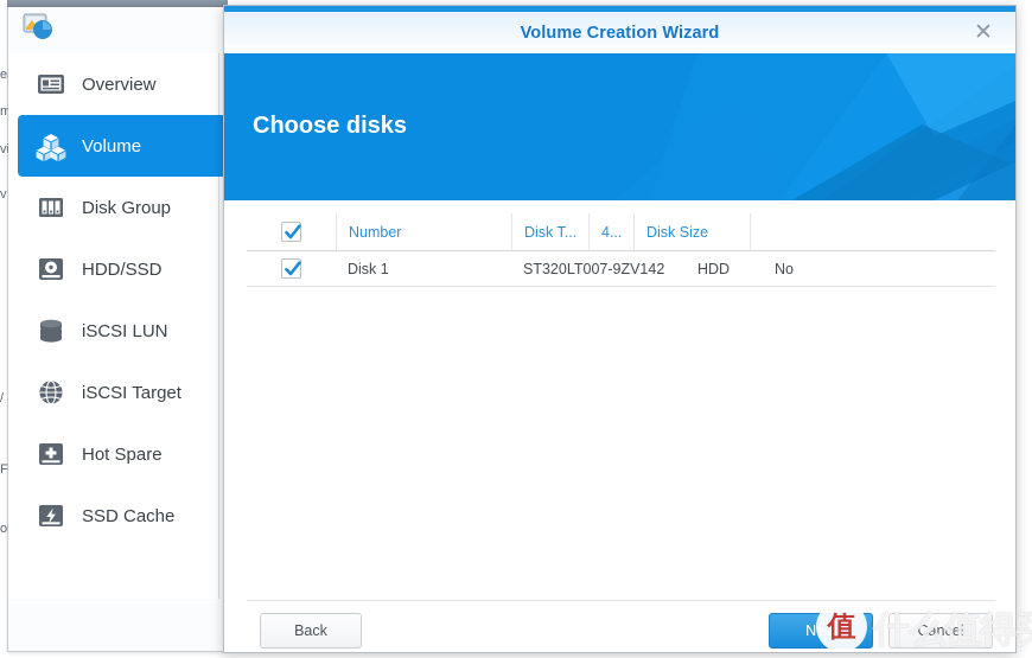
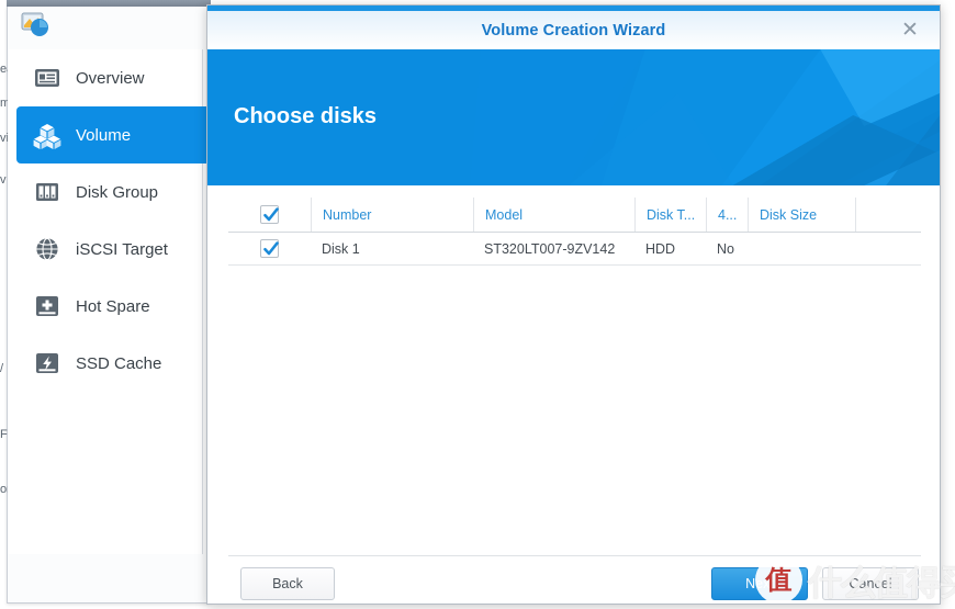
  m
  vi
  v
  /
  F
  Overview
  Volume
  Disk Group
- HDD/SSD
- iSCSI LUN
  iSCSI Target
  Hot Spare
  SSD Cache
  Volume Creation Wizard
  ✕
  Choose disks
  Number
+ Model
  Disk T...
  4...
  Disk Size
  Disk 1
  ST320LT007-9ZV142
  HDD
  No
  Back
  Cancel
  值
  什么值得
